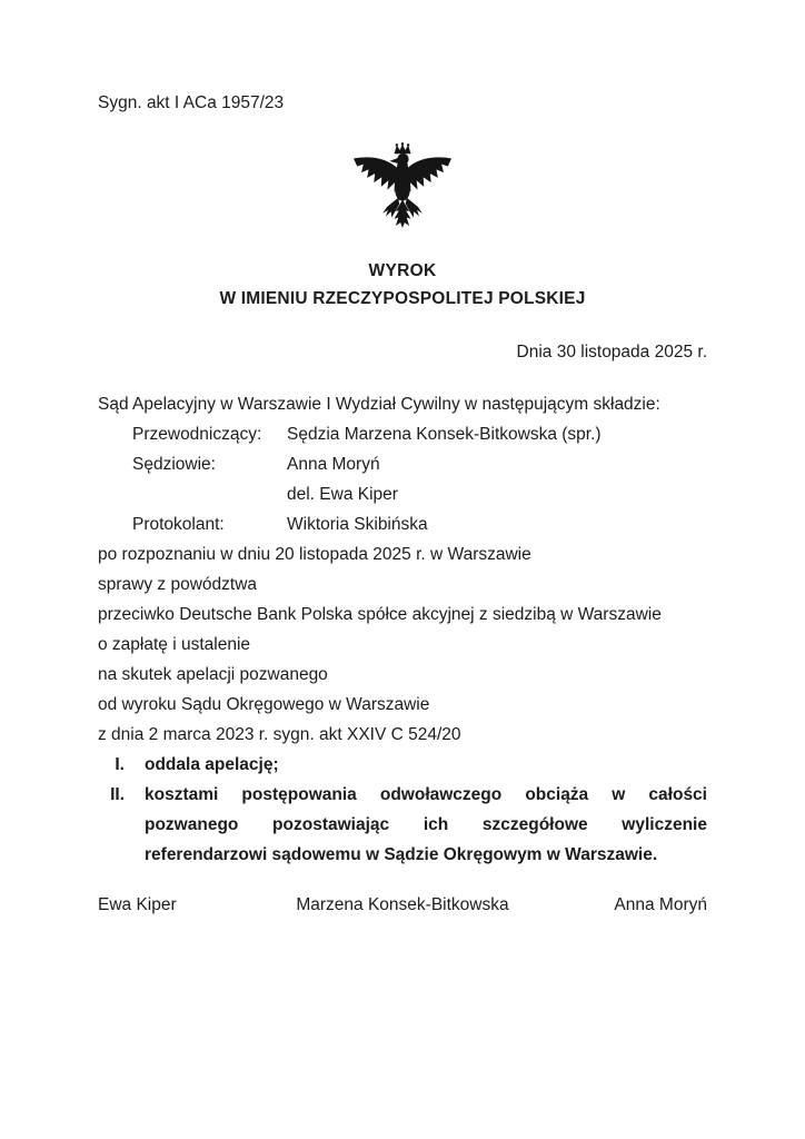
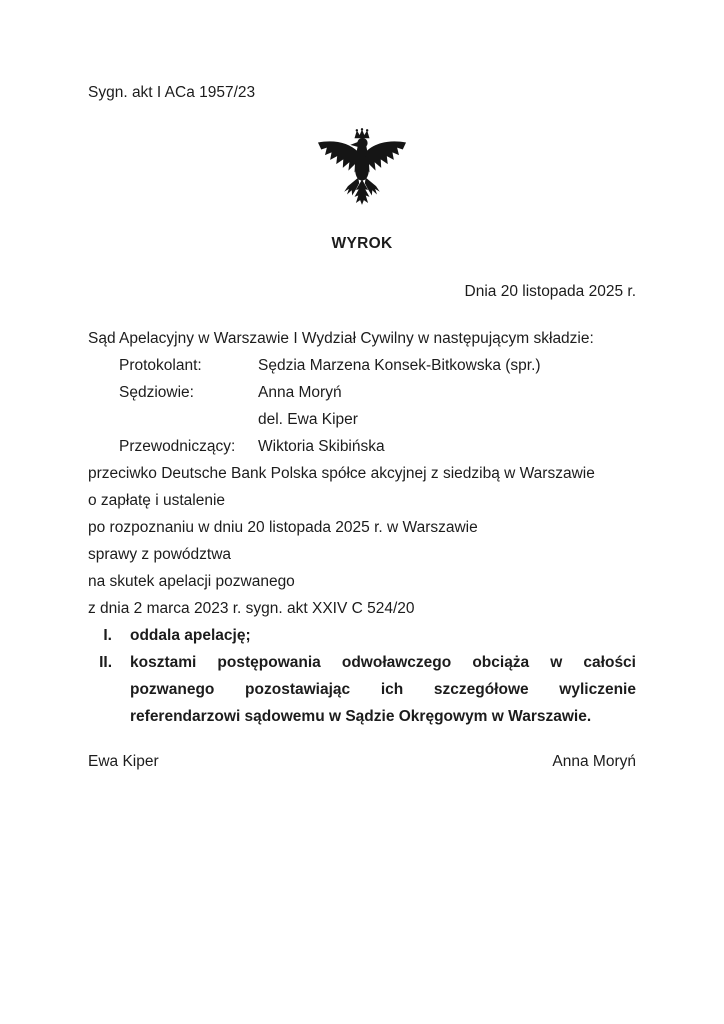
  Sygn. akt I ACa 1957/23
  WYROK
- W IMIENIU RZECZYPOSPOLITEJ POLSKIEJ
- Dnia 30 listopada 2025 r.
+ Dnia 20 listopada 2025 r.
  Sąd Apelacyjny w Warszawie I Wydział Cywilny w następującym składzie:
- Przewodniczący:
+ Protokolant:
  Sędzia Marzena Konsek-Bitkowska (spr.)
  Sędziowie:
  Anna Moryń
  del. Ewa Kiper
- Protokolant:
+ Przewodniczący:
  Wiktoria Skibińska
- po rozpoznaniu w dniu 20 listopada 2025 r. w Warszawie
+ przeciwko Deutsche Bank Polska spółce akcyjnej z siedzibą w Warszawie
- sprawy z powództwa
+ o zapłatę i ustalenie
- przeciwko Deutsche Bank Polska spółce akcyjnej z siedzibą w Warszawie
+ po rozpoznaniu w dniu 20 listopada 2025 r. w Warszawie
- o zapłatę i ustalenie
+ sprawy z powództwa
  na skutek apelacji pozwanego
- od wyroku Sądu Okręgowego w Warszawie
  z dnia 2 marca 2023 r. sygn. akt XXIV C 524/20
  I.
  oddala apelację;
  II.
  kosztami postępowania odwoławczego obciąża w całości pozwanego pozostawiając ich szczegółowe wyliczenie referendarzowi sądowemu w Sądzie Okręgowym w Warszawie.
  Ewa Kiper
- Marzena Konsek-Bitkowska
  Anna Moryń
